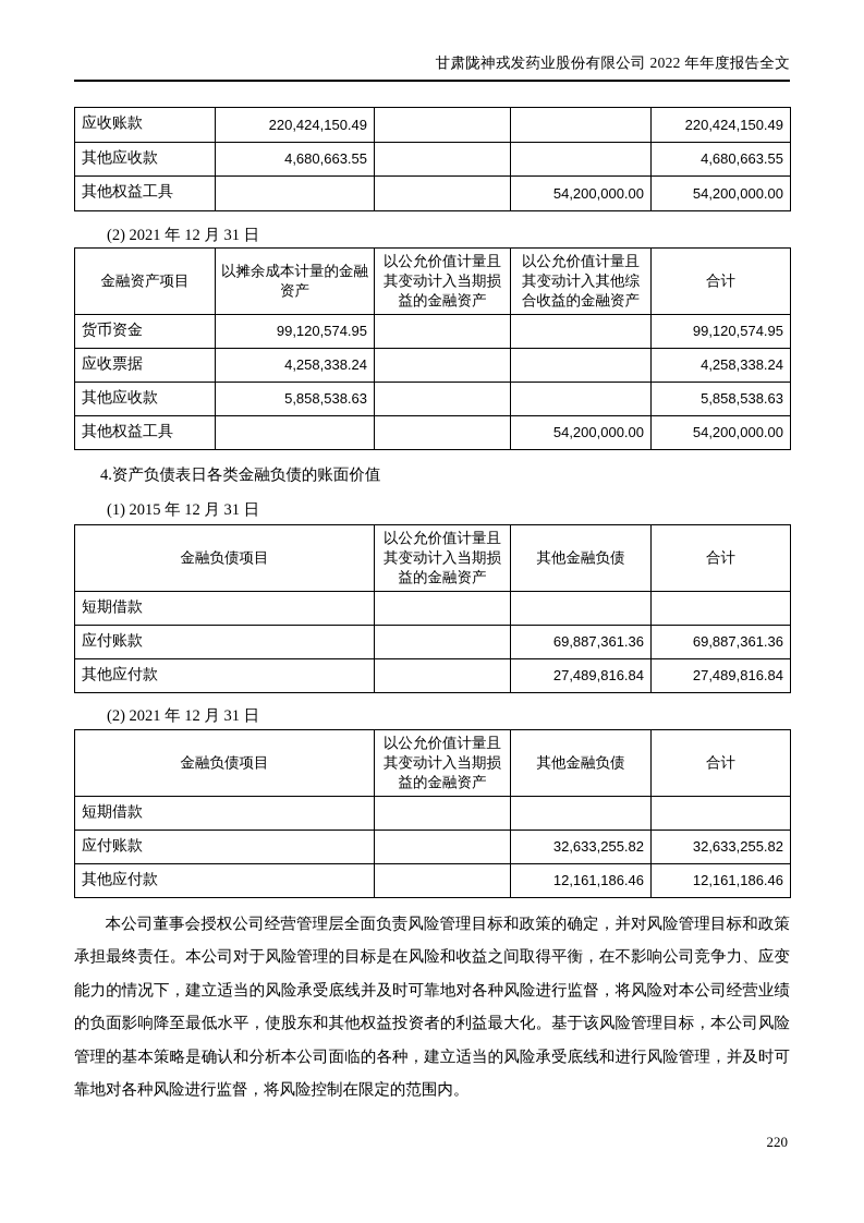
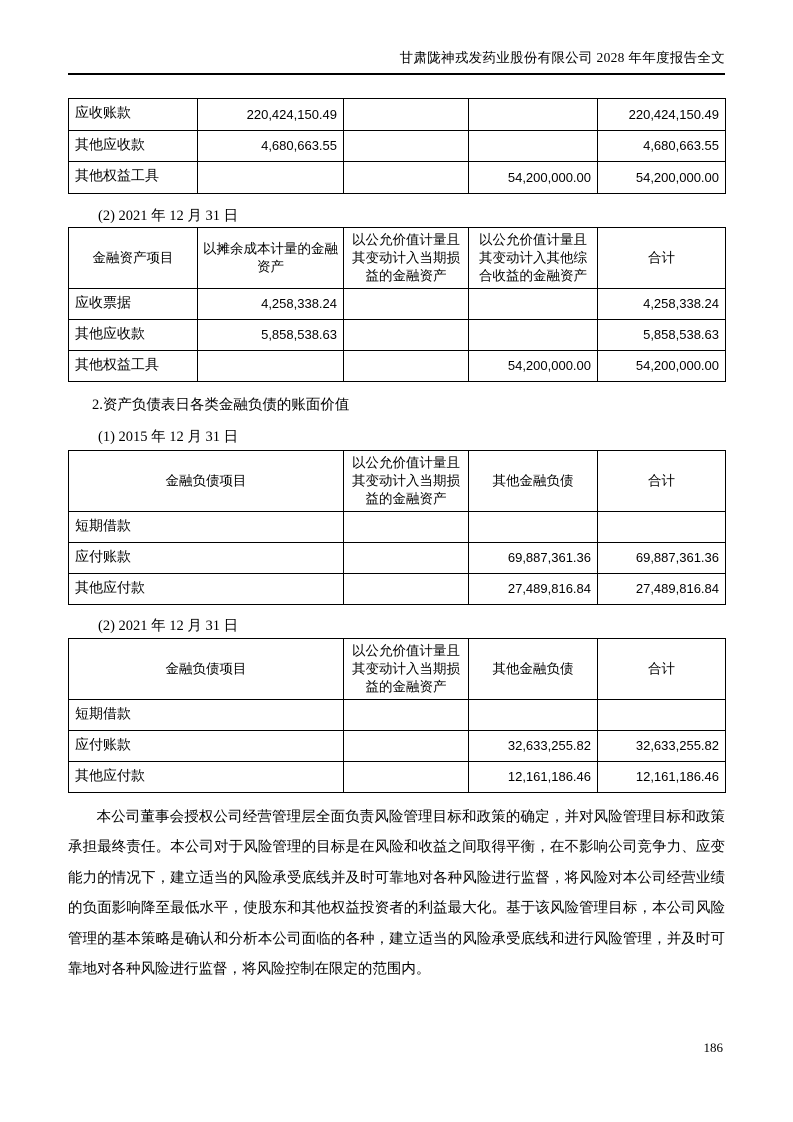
- 甘肃陇神戎发药业股份有限公司 2022 年年度报告全文
+ 甘肃陇神戎发药业股份有限公司 2028 年年度报告全文
  应收账款	220,424,150.49			220,424,150.49
  其他应收款	4,680,663.55			4,680,663.55
  其他权益工具			54,200,000.00	54,200,000.00
  (2) 2021 年 12 月 31 日
  金融资产项目	以摊余成本计量的金融资产	以公允价值计量且其变动计入当期损益的金融资产	以公允价值计量且其变动计入其他综合收益的金融资产	合计
- 货币资金	99,120,574.95			99,120,574.95
  应收票据	4,258,338.24			4,258,338.24
  其他应收款	5,858,538.63			5,858,538.63
  其他权益工具			54,200,000.00	54,200,000.00
- 4.资产负债表日各类金融负债的账面价值
+ 2.资产负债表日各类金融负债的账面价值
  (1) 2015 年 12 月 31 日
  金融负债项目	以公允价值计量且其变动计入当期损益的金融资产	其他金融负债	合计
  短期借款
  应付账款		69,887,361.36	69,887,361.36
  其他应付款		27,489,816.84	27,489,816.84
  (2) 2021 年 12 月 31 日
  金融负债项目	以公允价值计量且其变动计入当期损益的金融资产	其他金融负债	合计
  短期借款
  应付账款		32,633,255.82	32,633,255.82
  其他应付款		12,161,186.46	12,161,186.46
  本公司董事会授权公司经营管理层全面负责风险管理目标和政策的确定，并对风险管理目标和政策承担最终责任。本公司对于风险管理的目标是在风险和收益之间取得平衡，在不影响公司竞争力、应变能力的情况下，建立适当的风险承受底线并及时可靠地对各种风险进行监督，将风险对本公司经营业绩的负面影响降至最低水平，使股东和其他权益投资者的利益最大化。基于该风险管理目标，本公司风险管理的基本策略是确认和分析本公司面临的各种，建立适当的风险承受底线和进行风险管理，并及时可靠地对各种风险进行监督，将风险控制在限定的范围内。
- 220
+ 186
